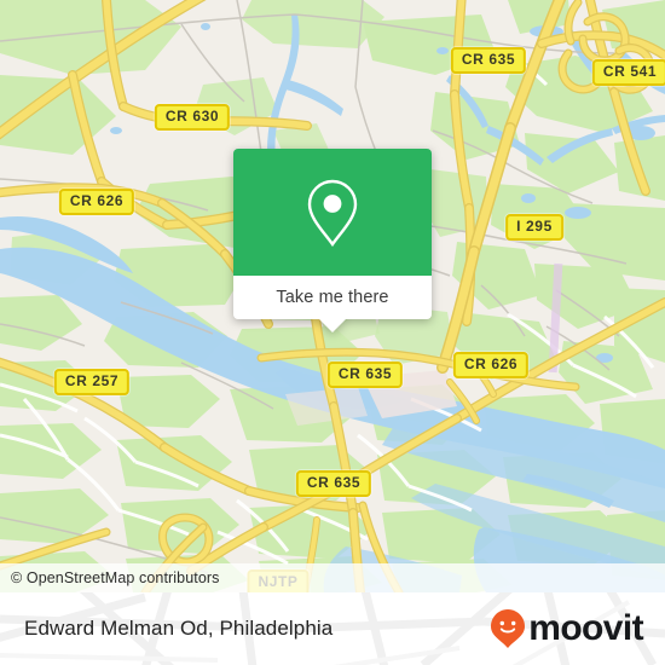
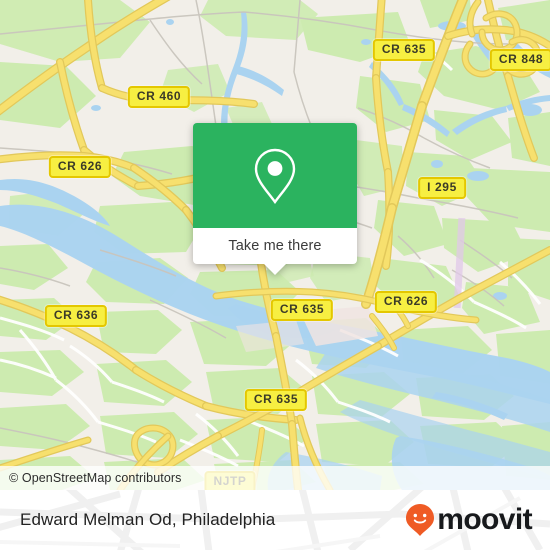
- CR 630
+ CR 460
  CR 635
- CR 541
+ CR 848
  CR 626
  I 295
  CR 626
  CR 635
- CR 257
+ CR 636
  CR 635
  NJTP
  Take me there
  © OpenStreetMap contributors
  Edward Melman Od, Philadelphia
  moovit
